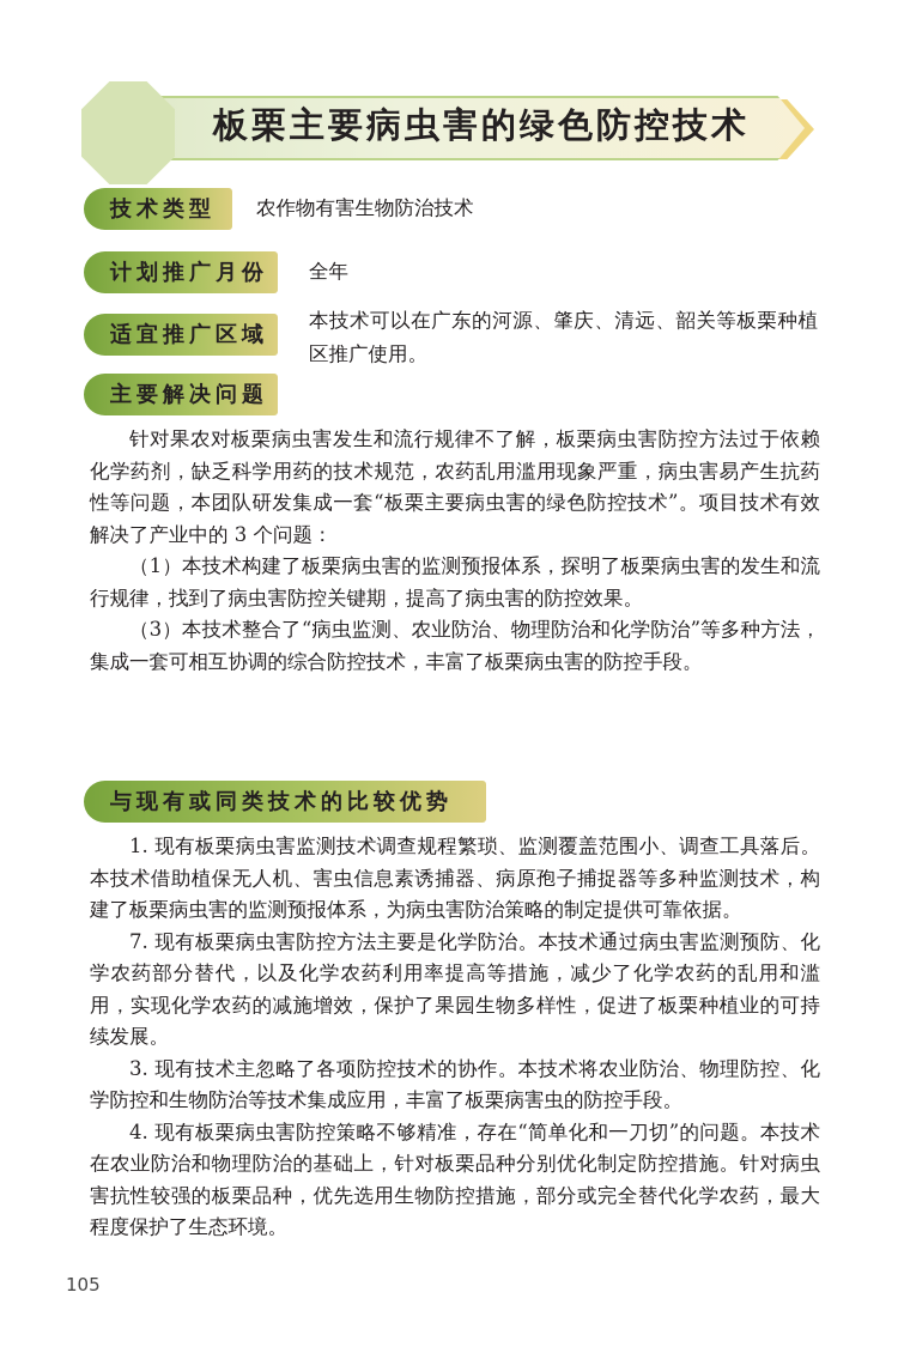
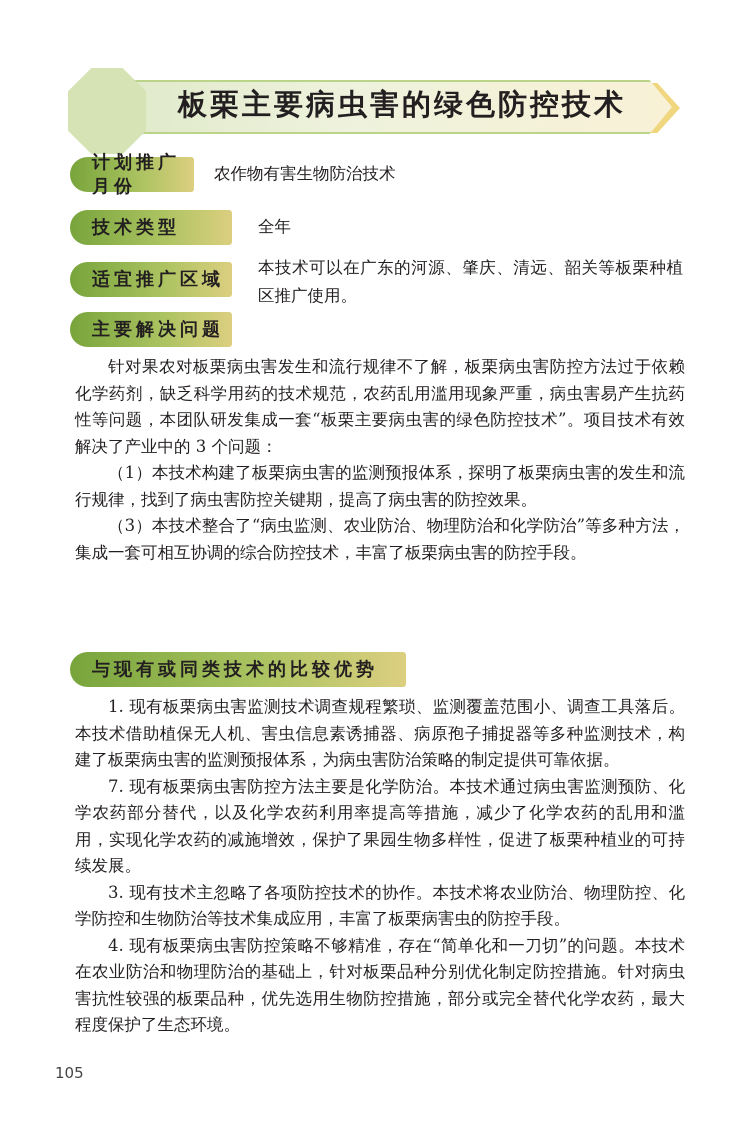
  板栗主要病虫害的绿色防控技术
- 技术类型
+ 计划推广月份
  农作物有害生物防治技术
- 计划推广月份
+ 技术类型
  全年
  适宜推广区域
  本技术可以在广东的河源、肇庆、清远、韶关等板栗种植区推广使用。
  主要解决问题
  针对果农对板栗病虫害发生和流行规律不了解，板栗病虫害防控方法过于依赖化学药剂，缺乏科学用药的技术规范，农药乱用滥用现象严重，病虫害易产生抗药性等问题，本团队研发集成一套“板栗主要病虫害的绿色防控技术”。项目技术有效解决了产业中的 3 个问题：
  （1）本技术构建了板栗病虫害的监测预报体系，探明了板栗病虫害的发生和流行规律，找到了病虫害防控关键期，提高了病虫害的防控效果。
  （3）本技术整合了“病虫监测、农业防治、物理防治和化学防治”等多种方法，集成一套可相互协调的综合防控技术，丰富了板栗病虫害的防控手段。
  与现有或同类技术的比较优势
  1. 现有板栗病虫害监测技术调查规程繁琐、监测覆盖范围小、调查工具落后。本技术借助植保无人机、害虫信息素诱捕器、病原孢子捕捉器等多种监测技术，构建了板栗病虫害的监测预报体系，为病虫害防治策略的制定提供可靠依据。
  7. 现有板栗病虫害防控方法主要是化学防治。本技术通过病虫害监测预防、化学农药部分替代，以及化学农药利用率提高等措施，减少了化学农药的乱用和滥用，实现化学农药的减施增效，保护了果园生物多样性，促进了板栗种植业的可持续发展。
  3. 现有技术主忽略了各项防控技术的协作。本技术将农业防治、物理防控、化学防控和生物防治等技术集成应用，丰富了板栗病害虫的防控手段。
  4. 现有板栗病虫害防控策略不够精准，存在“简单化和一刀切”的问题。本技术在农业防治和物理防治的基础上，针对板栗品种分别优化制定防控措施。针对病虫害抗性较强的板栗品种，优先选用生物防控措施，部分或完全替代化学农药，最大程度保护了生态环境。
  105
